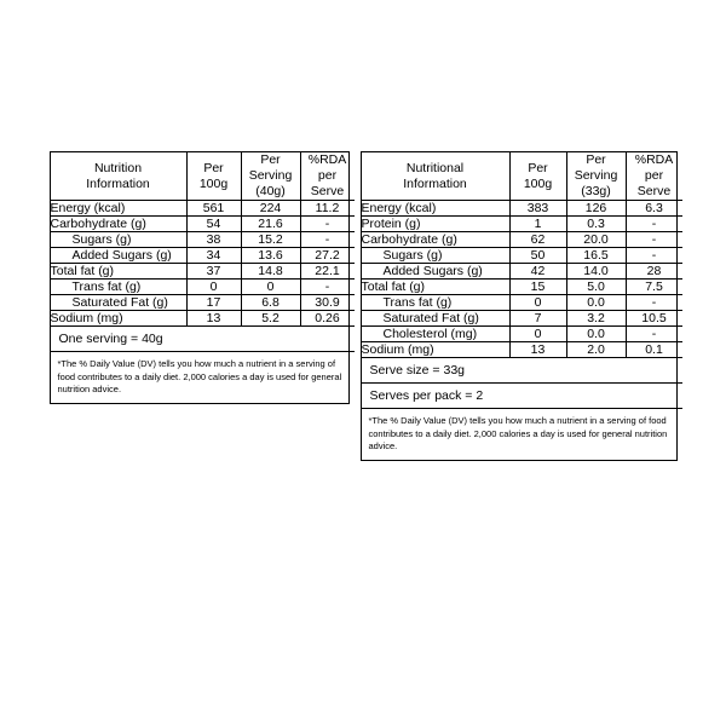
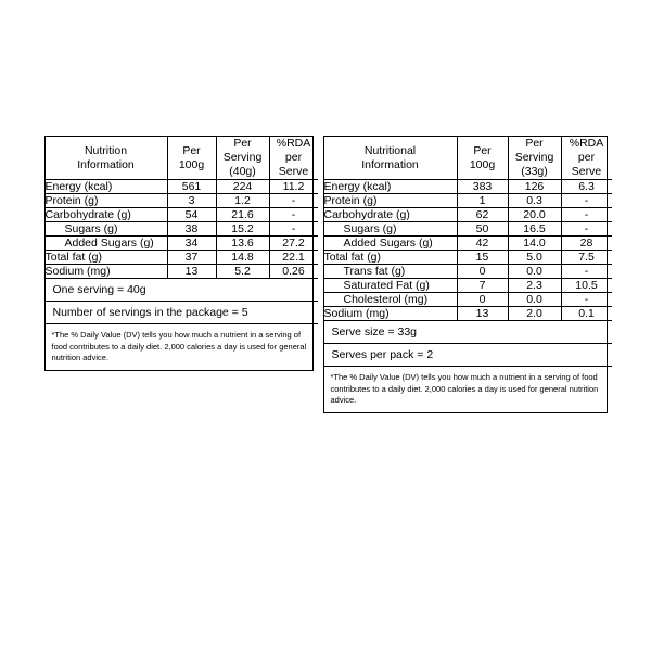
  Nutrition Information	Per 100g	Per Serving (40g)	%RDA per Serve
  Energy (kcal)	561	224	11.2
+ Protein (g)	3	1.2	-
  Carbohydrate (g)	54	21.6	-
  Sugars (g)	38	15.2	-
  Added Sugars (g)	34	13.6	27.2
  Total fat (g)	37	14.8	22.1
- Trans fat (g)	0	0	-
- Saturated Fat (g)	17	6.8	30.9
  Sodium (mg)	13	5.2	0.26
  One serving = 40g
+ Number of servings in the package = 5
  *The % Daily Value (DV) tells you how much a nutrient in a serving of food contributes to a daily diet. 2,000 calories a day is used for general nutrition advice.
  Nutritional Information	Per 100g	Per Serving (33g)	%RDA per Serve
  Energy (kcal)	383	126	6.3
  Protein (g)	1	0.3	-
  Carbohydrate (g)	62	20.0	-
  Sugars (g)	50	16.5	-
  Added Sugars (g)	42	14.0	28
  Total fat (g)	15	5.0	7.5
  Trans fat (g)	0	0.0	-
- Saturated Fat (g)	7	3.2	10.5
+ Saturated Fat (g)	7	2.3	10.5
  Cholesterol (mg)	0	0.0	-
  Sodium (mg)	13	2.0	0.1
  Serve size = 33g
  Serves per pack = 2
  *The % Daily Value (DV) tells you how much a nutrient in a serving of food contributes to a daily diet. 2,000 calories a day is used for general nutrition advice.
